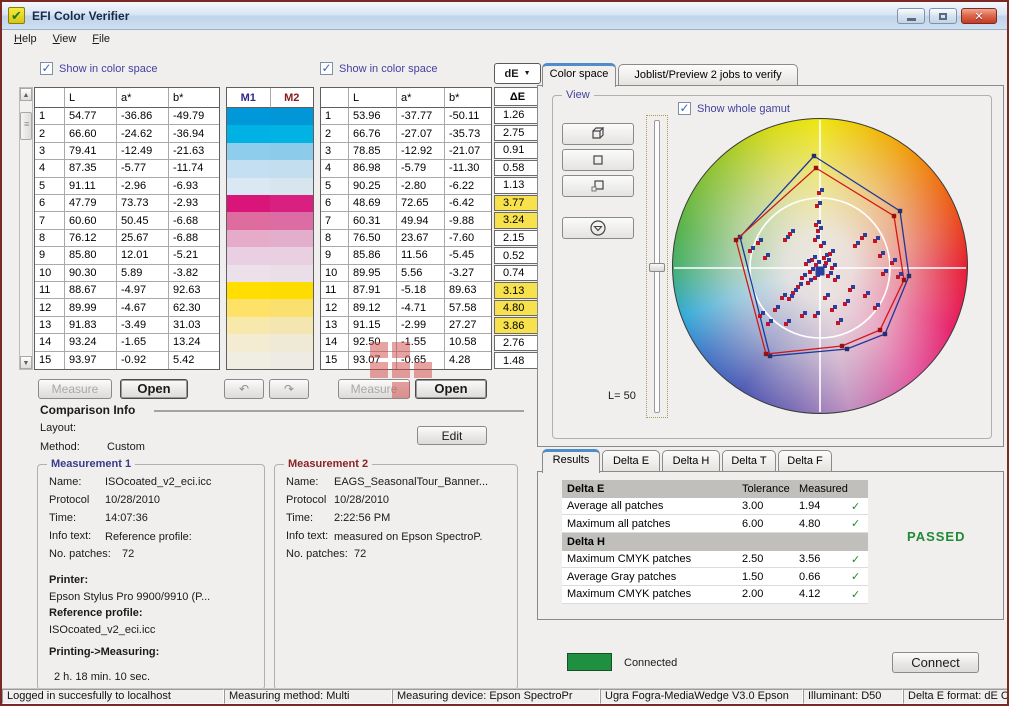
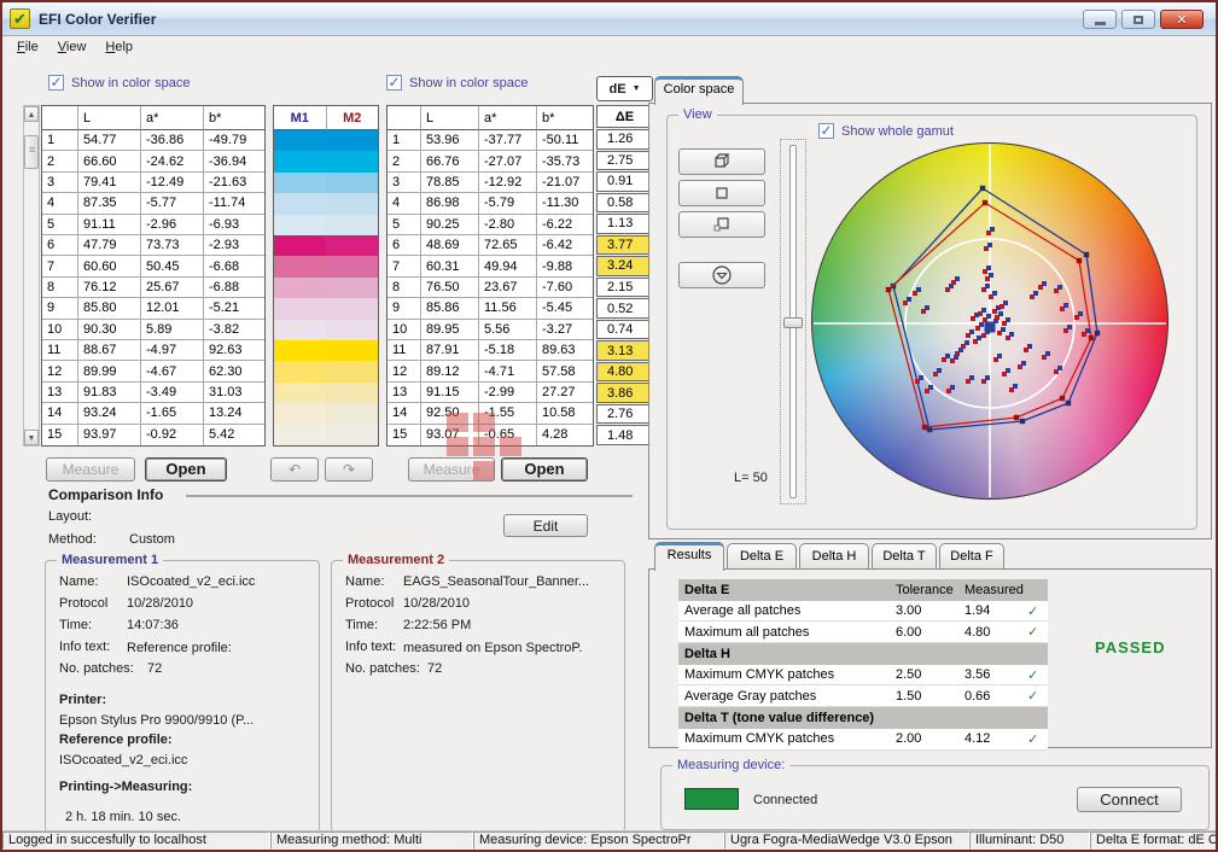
  ✔
  EFI Color Verifier
  ✕
- Help
+ File
  View
- File
+ Help
  ✓
  Show in color space
  ✓
  Show in color space
  dE
  L
  a*
  b*
  1
  54.77
  -36.86
  -49.79
  2
  66.60
  -24.62
  -36.94
  3
  79.41
  -12.49
  -21.63
  4
  87.35
  -5.77
  -11.74
  5
  91.11
  -2.96
  -6.93
  6
  47.79
  73.73
  -2.93
  7
  60.60
  50.45
  -6.68
  8
  76.12
  25.67
  -6.88
  9
  85.80
  12.01
  -5.21
  10
  90.30
  5.89
  -3.82
  11
  88.67
  -4.97
  92.63
  12
  89.99
  -4.67
  62.30
  13
  91.83
  -3.49
  31.03
  14
  93.24
  -1.65
  13.24
  15
  93.97
  -0.92
  5.42
  M1
  M2
  L
  a*
  b*
  1
  53.96
  -37.77
  -50.11
  2
  66.76
  -27.07
  -35.73
  3
  78.85
  -12.92
  -21.07
  4
  86.98
  -5.79
  -11.30
  5
  90.25
  -2.80
  -6.22
  6
  48.69
  72.65
  -6.42
  7
  60.31
  49.94
  -9.88
  8
  76.50
  23.67
  -7.60
  9
  85.86
  11.56
  -5.45
  10
  89.95
  5.56
  -3.27
  11
  87.91
  -5.18
  89.63
  12
  89.12
  -4.71
  57.58
  13
  91.15
  -2.99
  27.27
  14
  92.50
  -1.55
  10.58
  15
  93.07
  -0.65
  4.28
  ΔE
  1.26
  2.75
  0.91
  0.58
  1.13
  3.77
  3.24
  2.15
  0.52
  0.74
  3.13
  4.80
  3.86
  2.76
  1.48
  Measure
  Open
  ↶
  ↷
  Measure
  Open
  Comparison Info
  Layout:
  Method:
  Custom
  Edit
  Measurement 1
  Name:
  ISOcoated_v2_eci.icc
  Protocol
  10/28/2010
  Time:
  14:07:36
  Info text:
  Reference profile:
  No. patches:
  72
  Printer:
  Epson Stylus Pro 9900/9910 (P...
  Reference profile:
  ISOcoated_v2_eci.icc
  Printing->Measuring:
  2 h. 18 min. 10 sec.
  Measurement 2
  Name:
  EAGS_SeasonalTour_Banner...
  Protocol
  10/28/2010
  Time:
  2:22:56 PM
  Info text:
  measured on Epson SpectroP.
  No. patches:
  72
  Color space
- Joblist/Preview 2 jobs to verify
  View
  L= 50
  ✓
  Show whole gamut
  Results
  Delta E
  Delta H
  Delta T
  Delta F
  Delta E
  Tolerance
  Measured
  Average all patches
  3.00
  1.94
  ✓
  Maximum all patches
  6.00
  4.80
  ✓
  Delta H
  Maximum CMYK patches
  2.50
  3.56
  ✓
  Average Gray patches
  1.50
  0.66
  ✓
+ Delta T (tone value difference)
  Maximum CMYK patches
  2.00
  4.12
  ✓
  PASSED
+ Measuring device:
  Connected
  Connect
  Logged in succesfully to localhost
  Measuring method: Multi
  Measuring device: Epson SpectroPr
  Ugra Fogra-MediaWedge V3.0 Epson
  Illuminant: D50
  Delta E format: dE C
